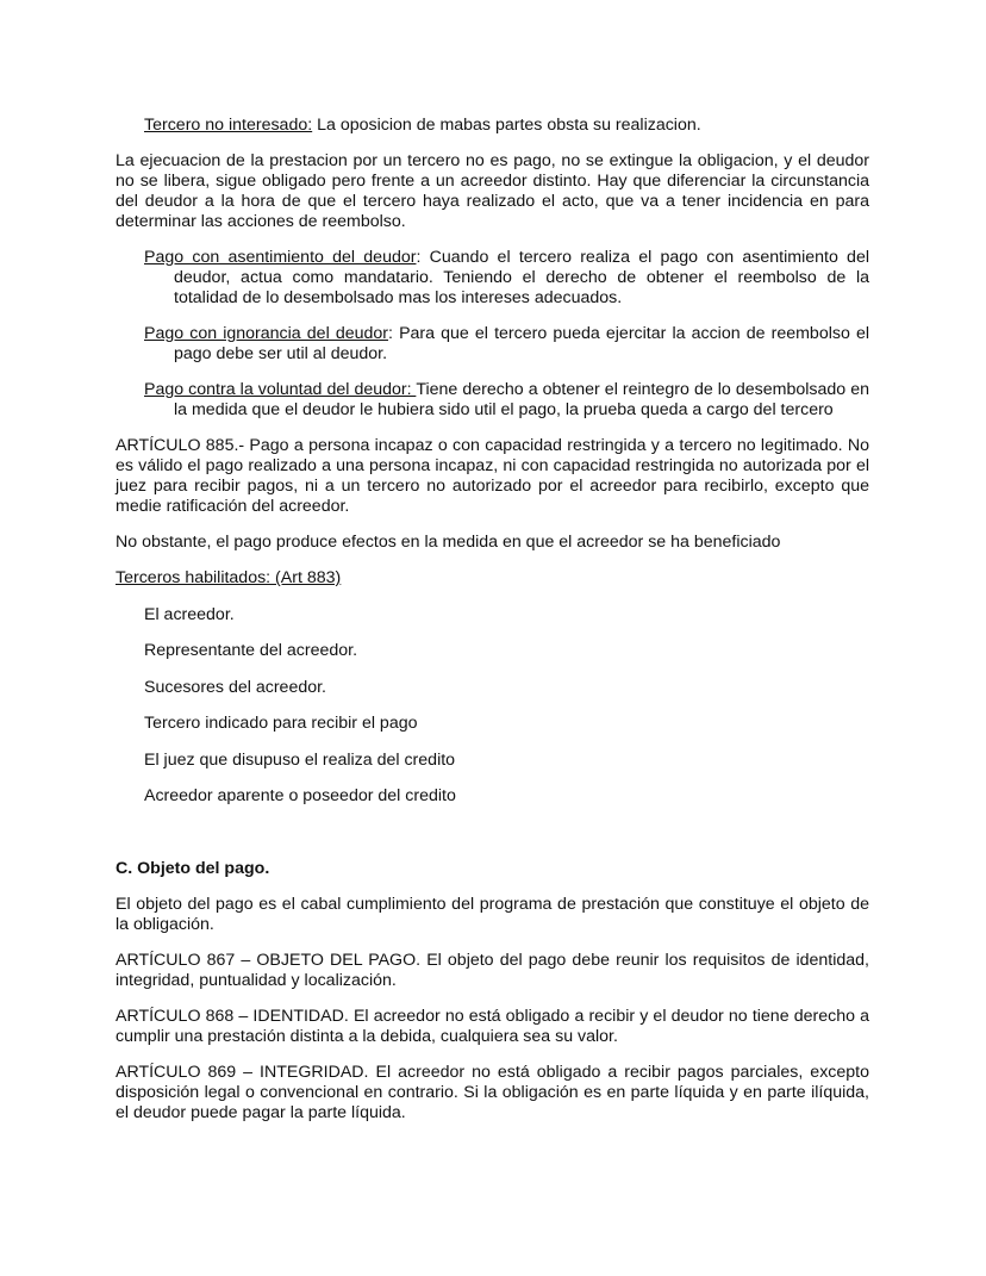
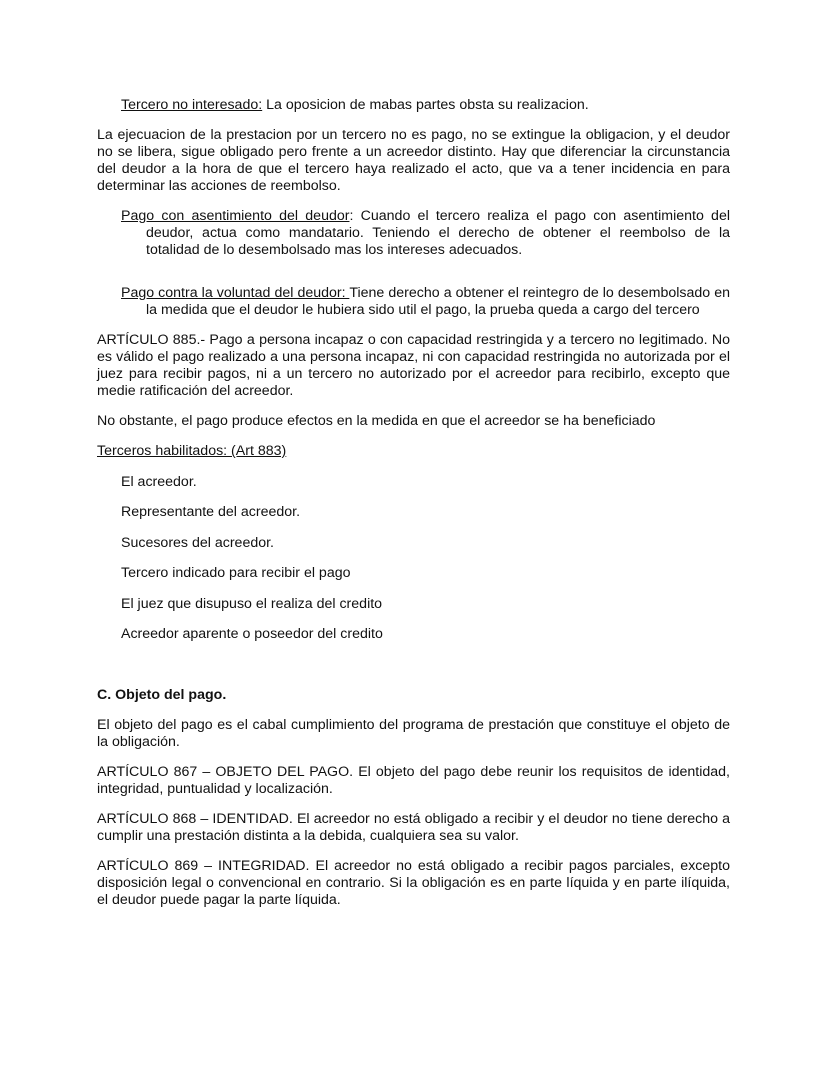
  Tercero no interesado: La oposicion de mabas partes obsta su realizacion.
  La ejecuacion de la prestacion por un tercero no es pago, no se extingue la obligacion, y el deudor no se libera, sigue obligado pero frente a un acreedor distinto. Hay que diferenciar la circunstancia del deudor a la hora de que el tercero haya realizado el acto, que va a tener incidencia en para determinar las acciones de reembolso.
  Pago con asentimiento del deudor: Cuando el tercero realiza el pago con asentimiento del deudor, actua como mandatario. Teniendo el derecho de obtener el reembolso de la totalidad de lo desembolsado mas los intereses adecuados.
- Pago con ignorancia del deudor: Para que el tercero pueda ejercitar la accion de reembolso el pago debe ser util al deudor.
  Pago contra la voluntad del deudor: Tiene derecho a obtener el reintegro de lo desembolsado en la medida que el deudor le hubiera sido util el pago, la prueba queda a cargo del tercero
  ARTÍCULO 885.- Pago a persona incapaz o con capacidad restringida y a tercero no legitimado. No es válido el pago realizado a una persona incapaz, ni con capacidad restringida no autorizada por el juez para recibir pagos, ni a un tercero no autorizado por el acreedor para recibirlo, excepto que medie ratificación del acreedor.
  No obstante, el pago produce efectos en la medida en que el acreedor se ha beneficiado
  Terceros habilitados: (Art 883)
  El acreedor.
  Representante del acreedor.
  Sucesores del acreedor.
  Tercero indicado para recibir el pago
  El juez que disupuso el realiza del credito
  Acreedor aparente o poseedor del credito
  C. Objeto del pago.
  El objeto del pago es el cabal cumplimiento del programa de prestación que constituye el objeto de la obligación.
  ARTÍCULO 867 – OBJETO DEL PAGO. El objeto del pago debe reunir los requisitos de identidad, integridad, puntualidad y localización.
  ARTÍCULO 868 – IDENTIDAD. El acreedor no está obligado a recibir y el deudor no tiene derecho a cumplir una prestación distinta a la debida, cualquiera sea su valor.
  ARTÍCULO 869 – INTEGRIDAD. El acreedor no está obligado a recibir pagos parciales, excepto disposición legal o convencional en contrario. Si la obligación es en parte líquida y en parte ilíquida, el deudor puede pagar la parte líquida.
